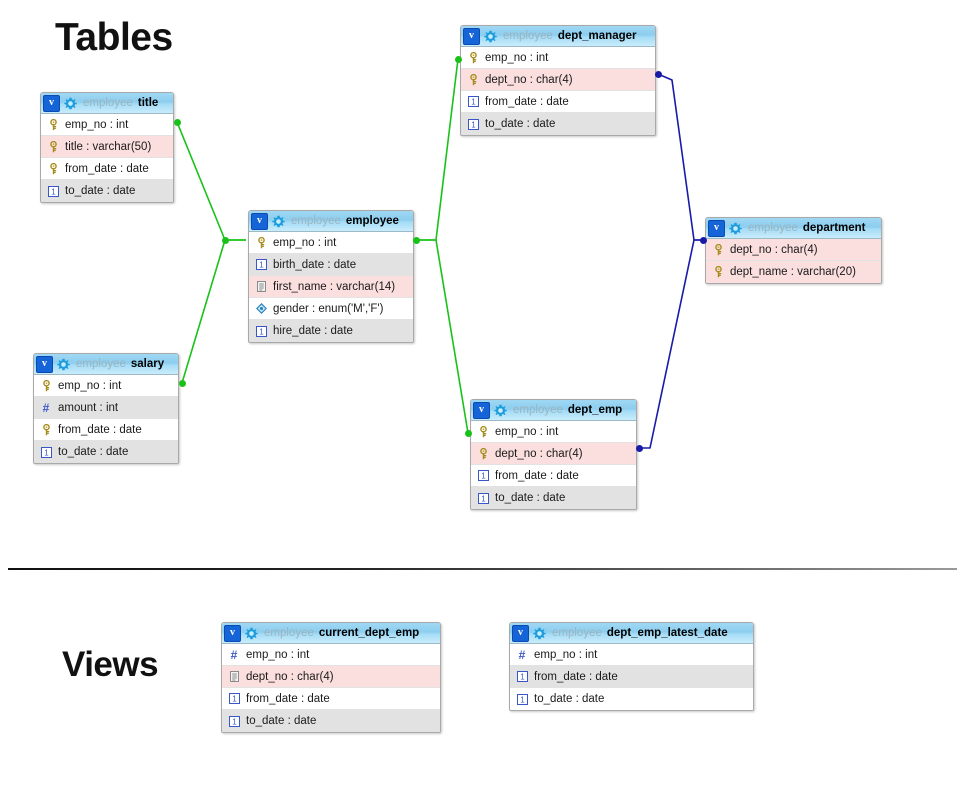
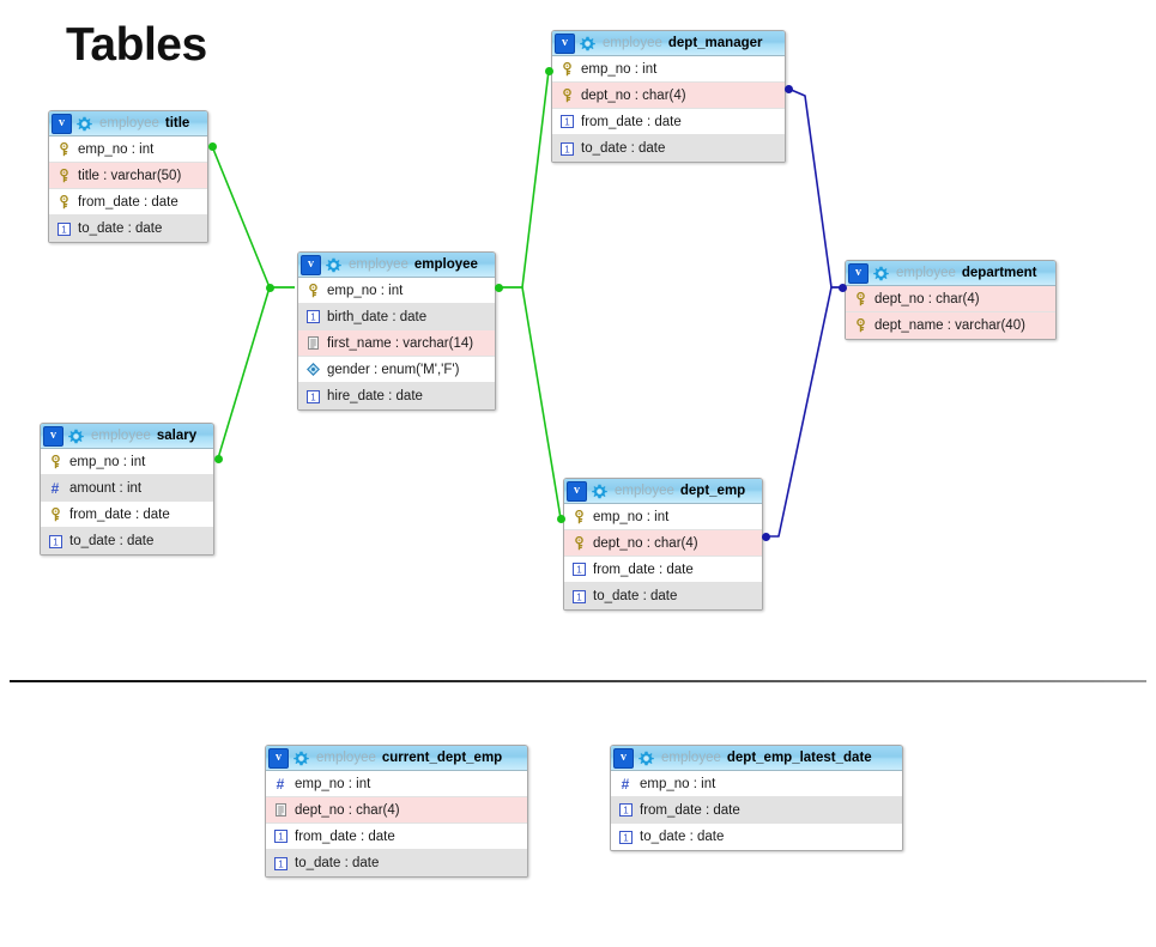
  Tables
- Views
  v
  employee
  title
  emp_no : int
  title : varchar(50)
  from_date : date
  1
  to_date : date
  v
  employee
  employee
  emp_no : int
  1
  birth_date : date
  first_name : varchar(14)
  gender : enum('M','F')
  1
  hire_date : date
  v
  employee
  salary
  emp_no : int
  #
  amount : int
  from_date : date
  1
  to_date : date
  v
  employee
  dept_manager
  emp_no : int
  dept_no : char(4)
  1
  from_date : date
  1
  to_date : date
  v
  employee
  dept_emp
  emp_no : int
  dept_no : char(4)
  1
  from_date : date
  1
  to_date : date
  v
  employee
  department
  dept_no : char(4)
- dept_name : varchar(20)
+ dept_name : varchar(40)
  v
  employee
  current_dept_emp
  #
  emp_no : int
  dept_no : char(4)
  1
  from_date : date
  1
  to_date : date
  v
  employee
  dept_emp_latest_date
  #
  emp_no : int
  1
  from_date : date
  1
  to_date : date
